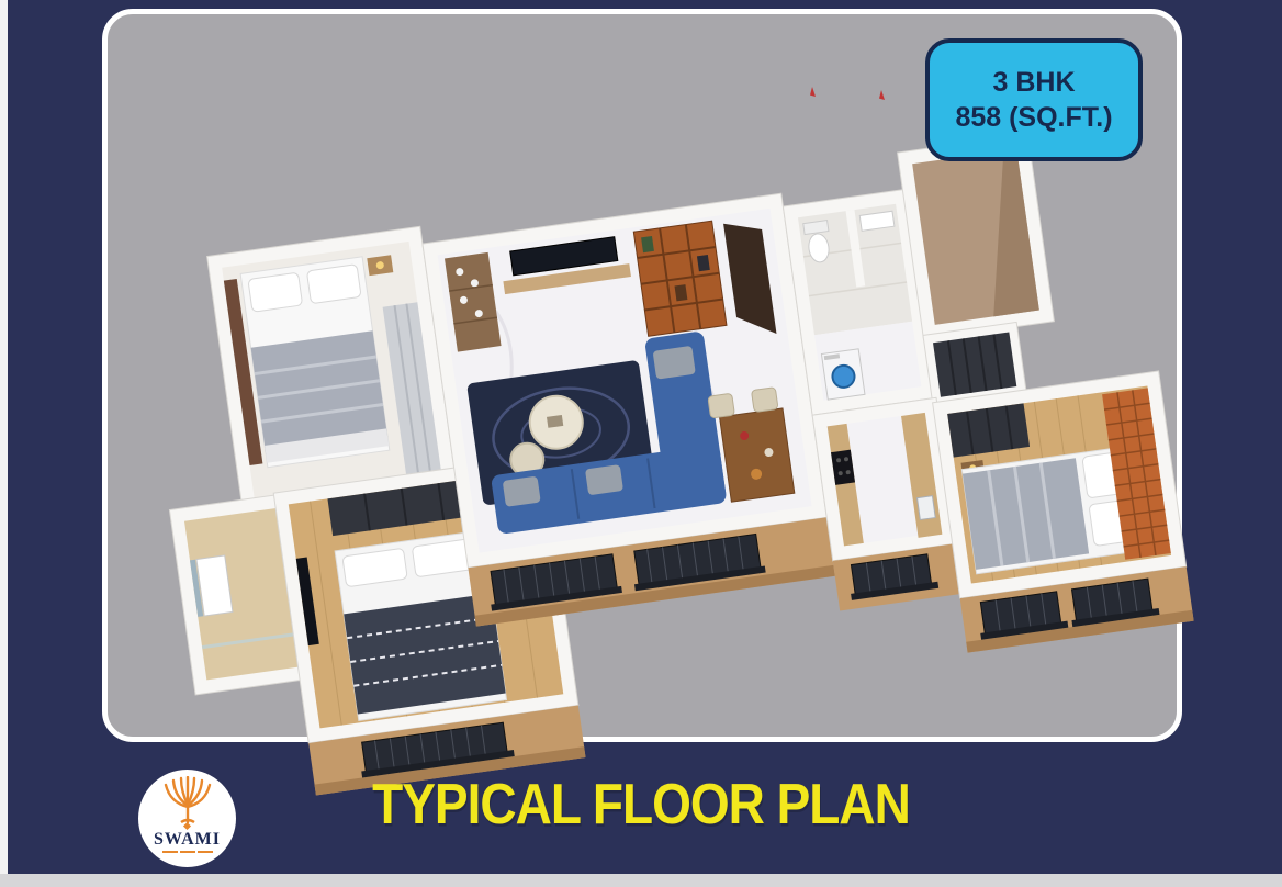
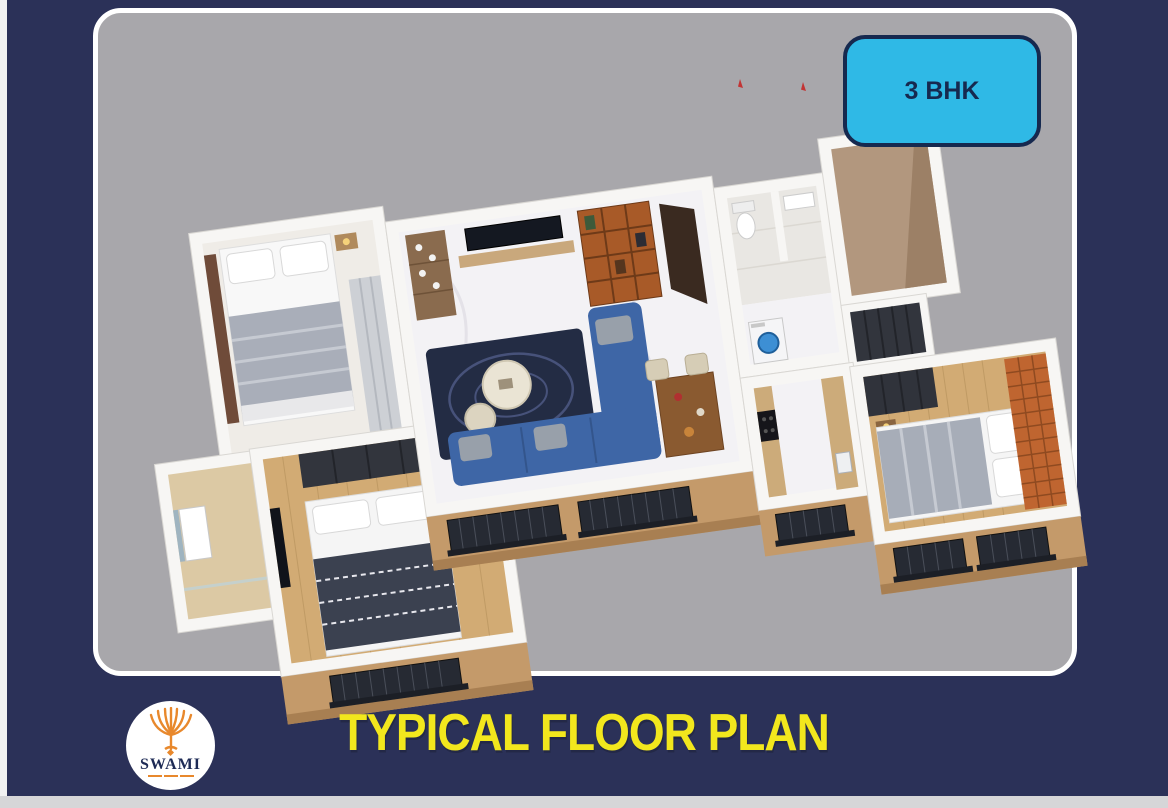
  3 BHK
- 858 (SQ.FT.)
  TYPICAL FLOOR PLAN
  SWAMI
